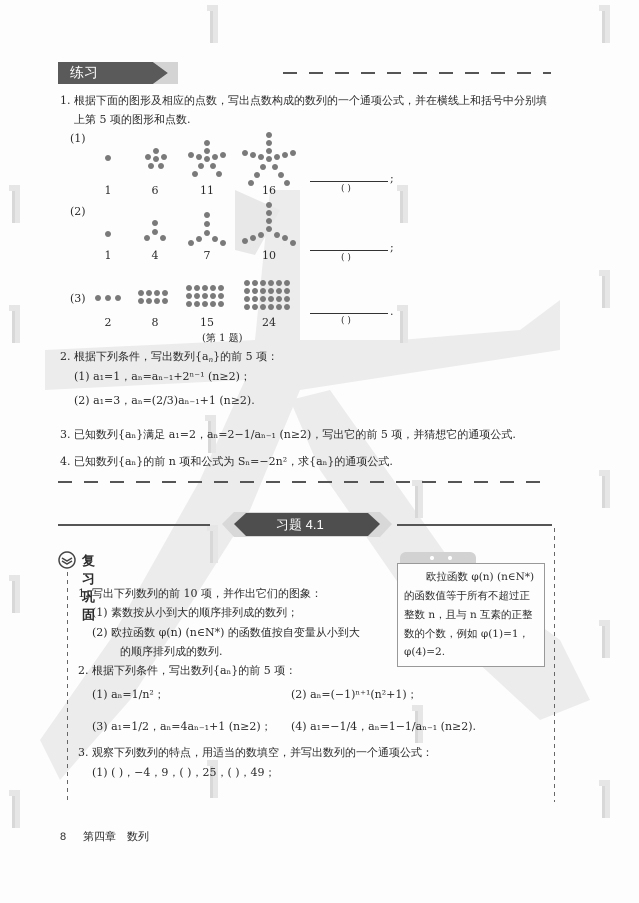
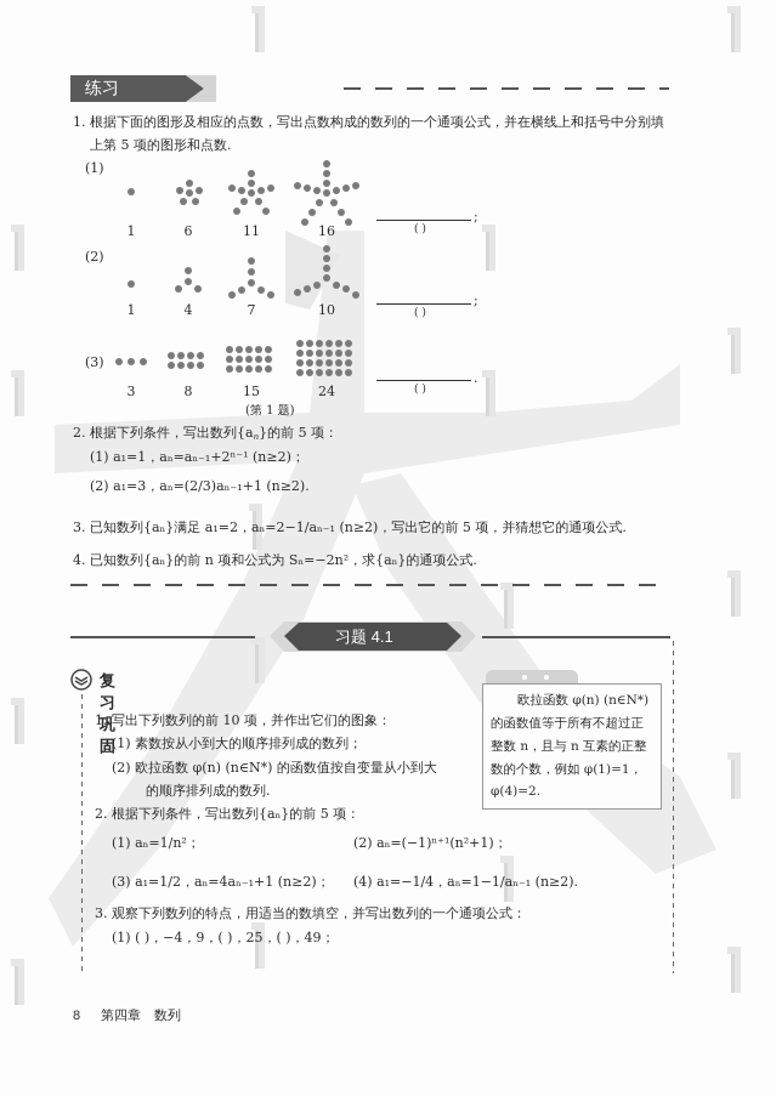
  练习
  1. 根据下面的图形及相应的点数，写出点数构成的数列的一个通项公式，并在横线上和括号中分别填
  上第 5 项的图形和点数.
  (1)
  1
  6
  11
  16
  ( )
  ;
  (2)
  1
  4
  7
  10
  ( )
  ;
  (3)
- 2
+ 3
  8
  15
  24
  ( )
  .
  (第 1 题)
  2. 根据下列条件，写出数列{an}的前 5 项：
  (1) a₁=1，aₙ=aₙ₋₁+2ⁿ⁻¹ (n≥2)；
  (2) a₁=3，aₙ=(2/3)aₙ₋₁+1 (n≥2).
  3. 已知数列{aₙ}满足 a₁=2，aₙ=2−1/aₙ₋₁ (n≥2)，写出它的前 5 项，并猜想它的通项公式.
  4. 已知数列{aₙ}的前 n 项和公式为 Sₙ=−2n²，求{aₙ}的通项公式.
  习题 4.1
  复习巩固
  欧拉函数 φ(n) (n∈N*)
  的函数值等于所有不超过正
  整数 n，且与 n 互素的正整
  数的个数，例如 φ(1)=1，
  φ(4)=2.
  1. 写出下列数列的前 10 项，并作出它们的图象：
  (1) 素数按从小到大的顺序排列成的数列；
  (2) 欧拉函数 φ(n) (n∈N*) 的函数值按自变量从小到大
  的顺序排列成的数列.
  2. 根据下列条件，写出数列{aₙ}的前 5 项：
  (1) aₙ=1/n²；
  (2) aₙ=(−1)ⁿ⁺¹(n²+1)；
  (3) a₁=1/2，aₙ=4aₙ₋₁+1 (n≥2)；
  (4) a₁=−1/4，aₙ=1−1/aₙ₋₁ (n≥2).
  3. 观察下列数列的特点，用适当的数填空，并写出数列的一个通项公式：
  (1) ( )，−4，9，( )，25，( )，49；
  8
  第四章 数列
